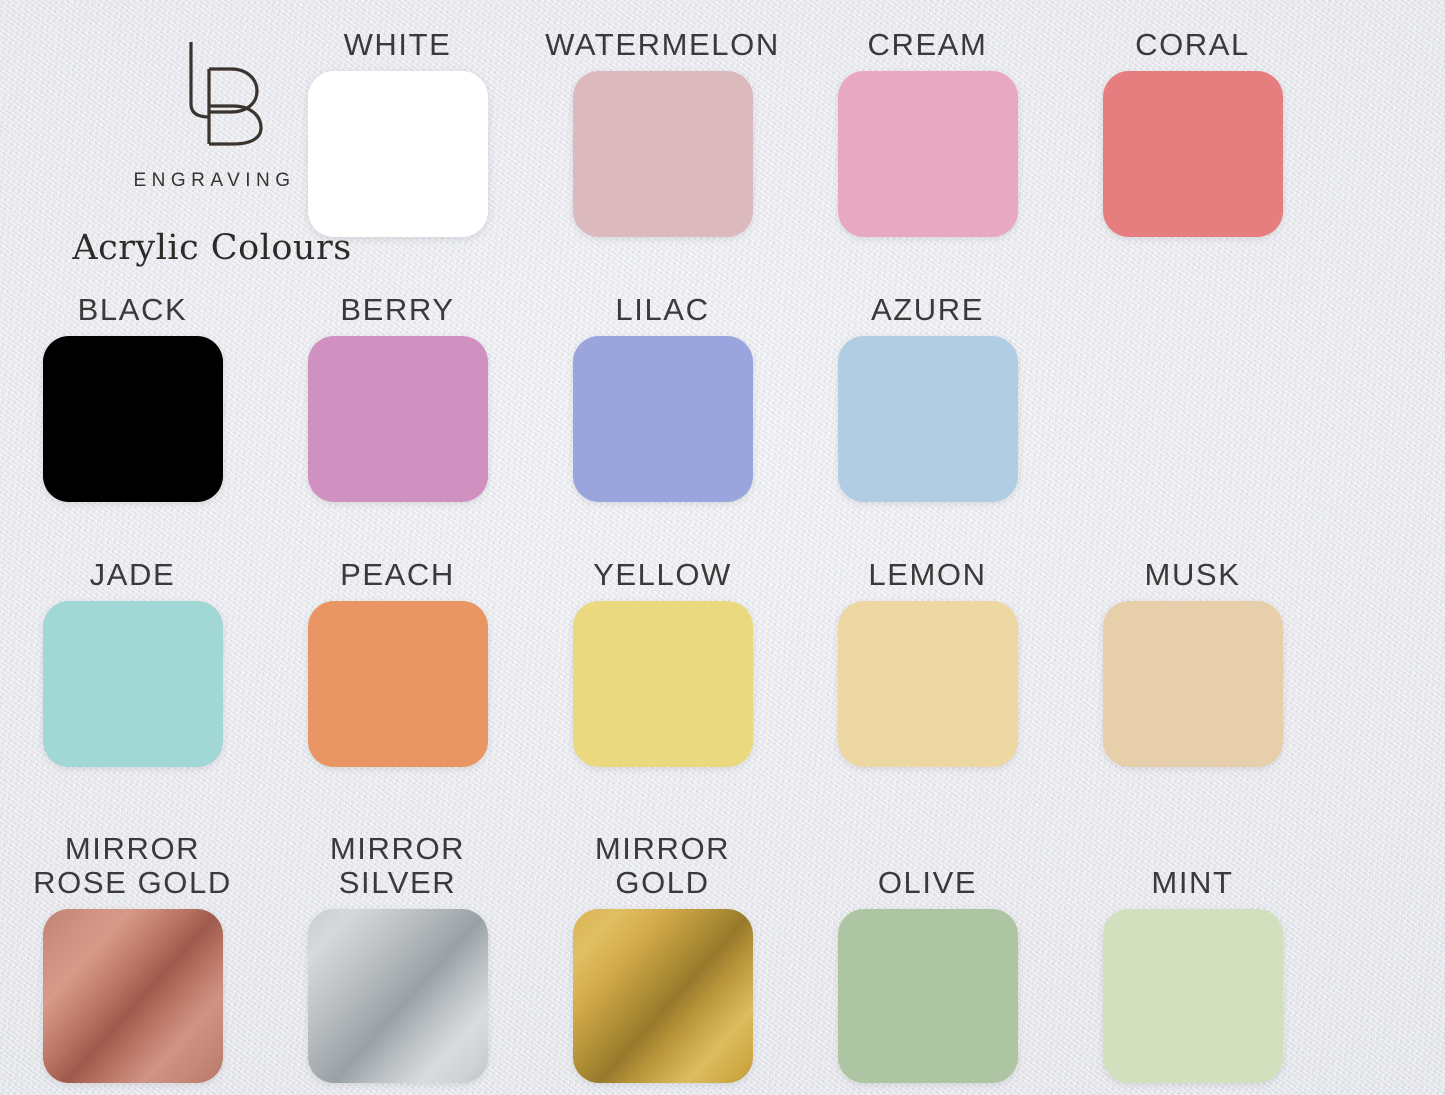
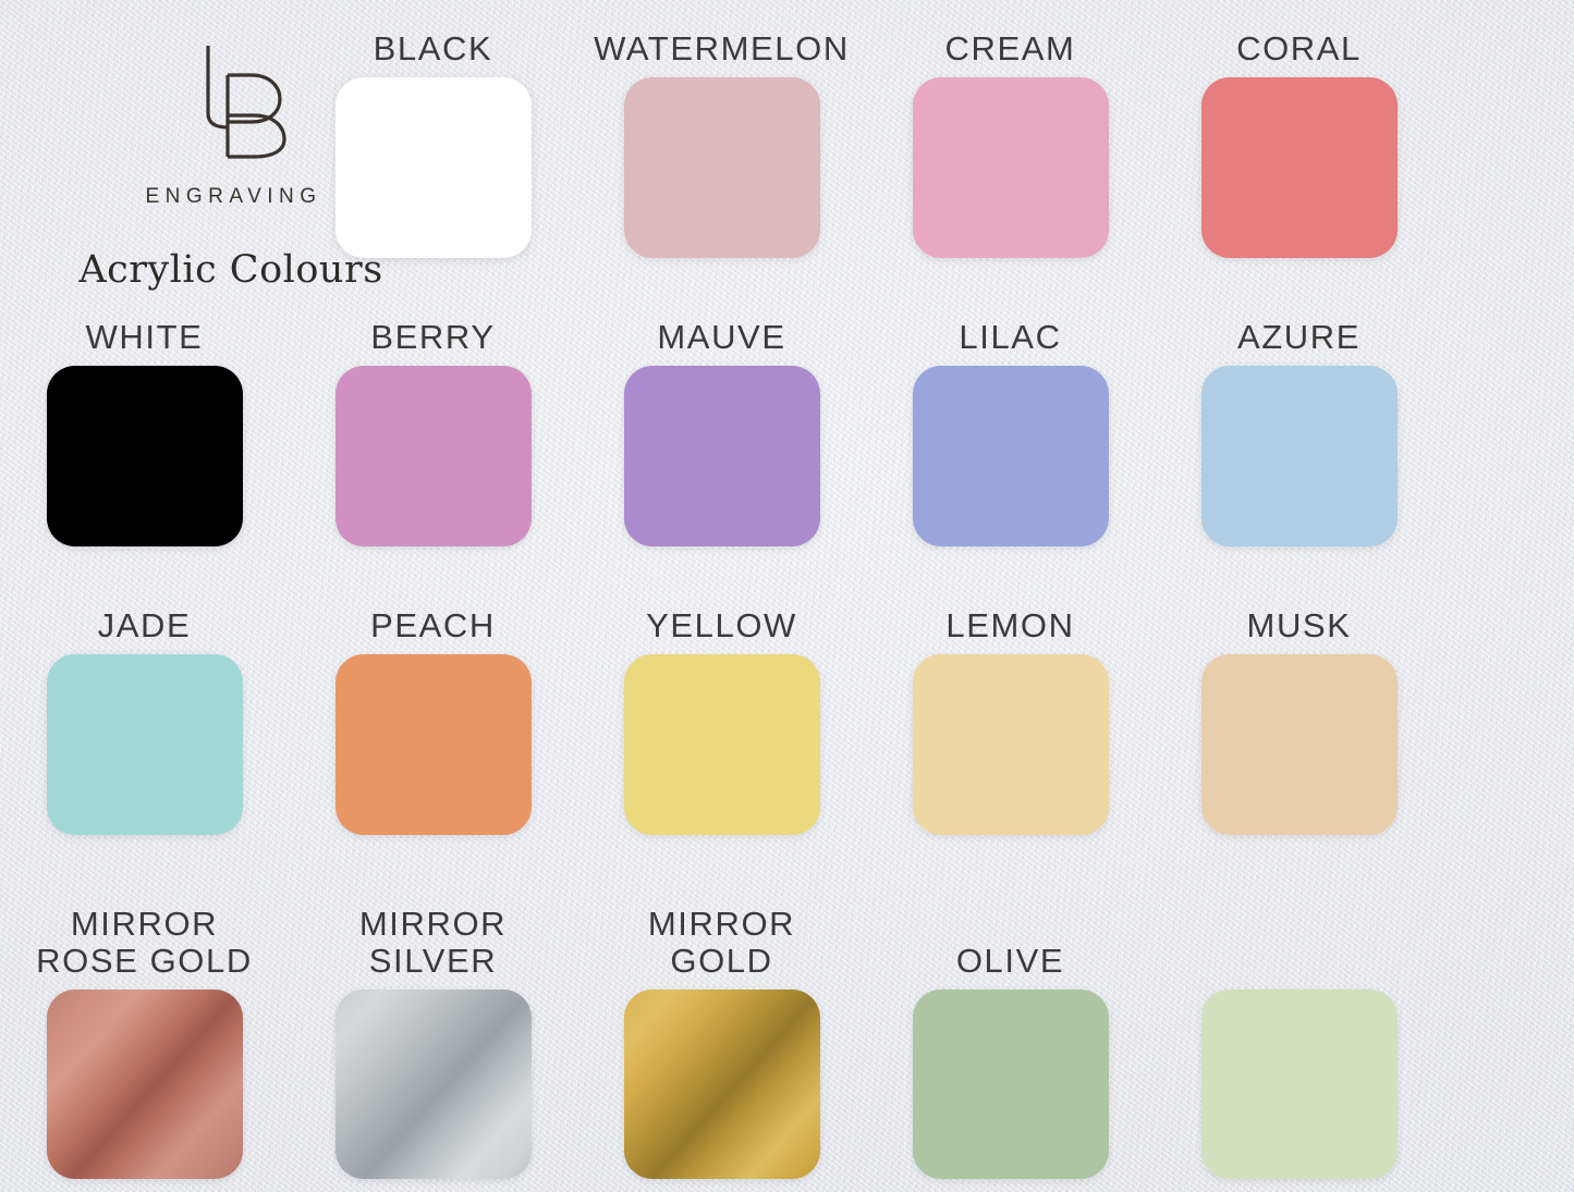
  ENGRAVING
  Acrylic Colours
- WHITE
+ BLACK
  WATERMELON
  CREAM
  CORAL
- BLACK
+ WHITE
  BERRY
+ MAUVE
  LILAC
  AZURE
  JADE
  PEACH
  YELLOW
  LEMON
  MUSK
  MIRROR
  ROSE GOLD
  MIRROR
  SILVER
  MIRROR
  GOLD
  OLIVE
- MINT
